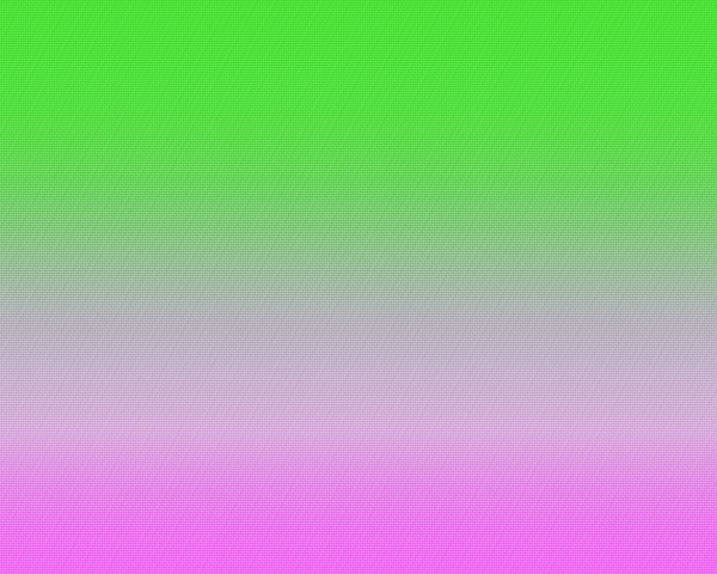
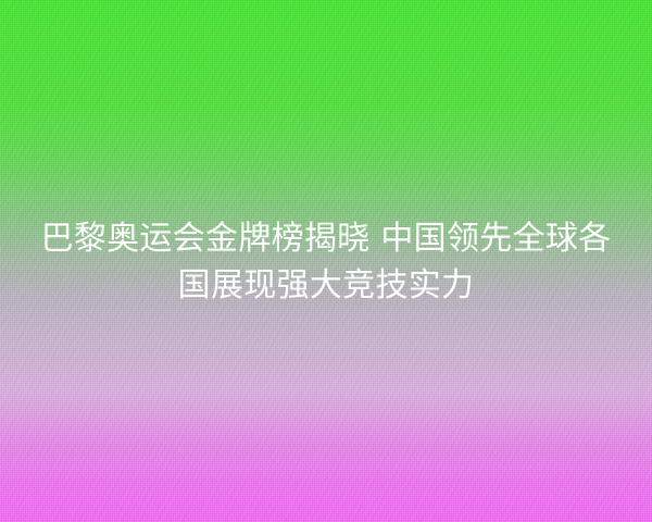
+ 巴黎奥运会金牌榜揭晓 中国领先全球各国展现强大竞技实力
